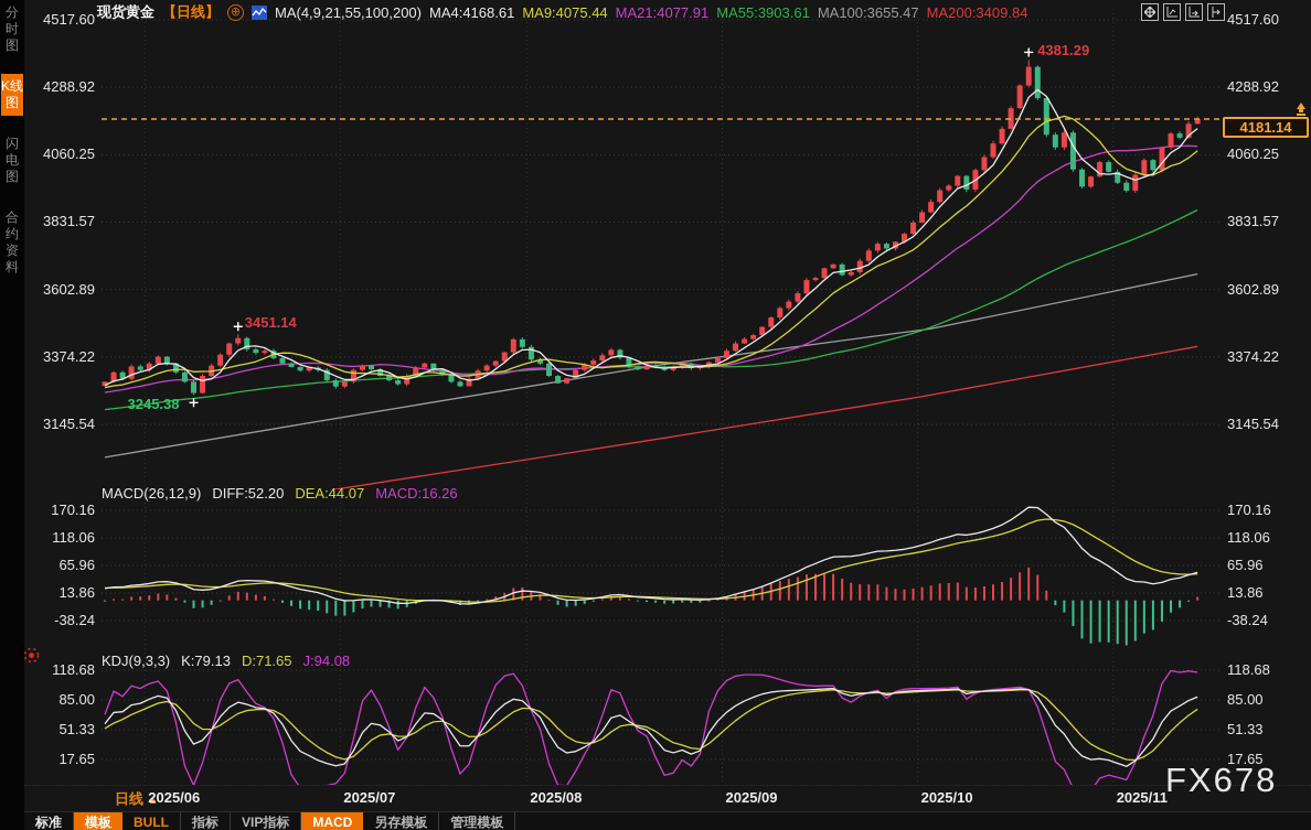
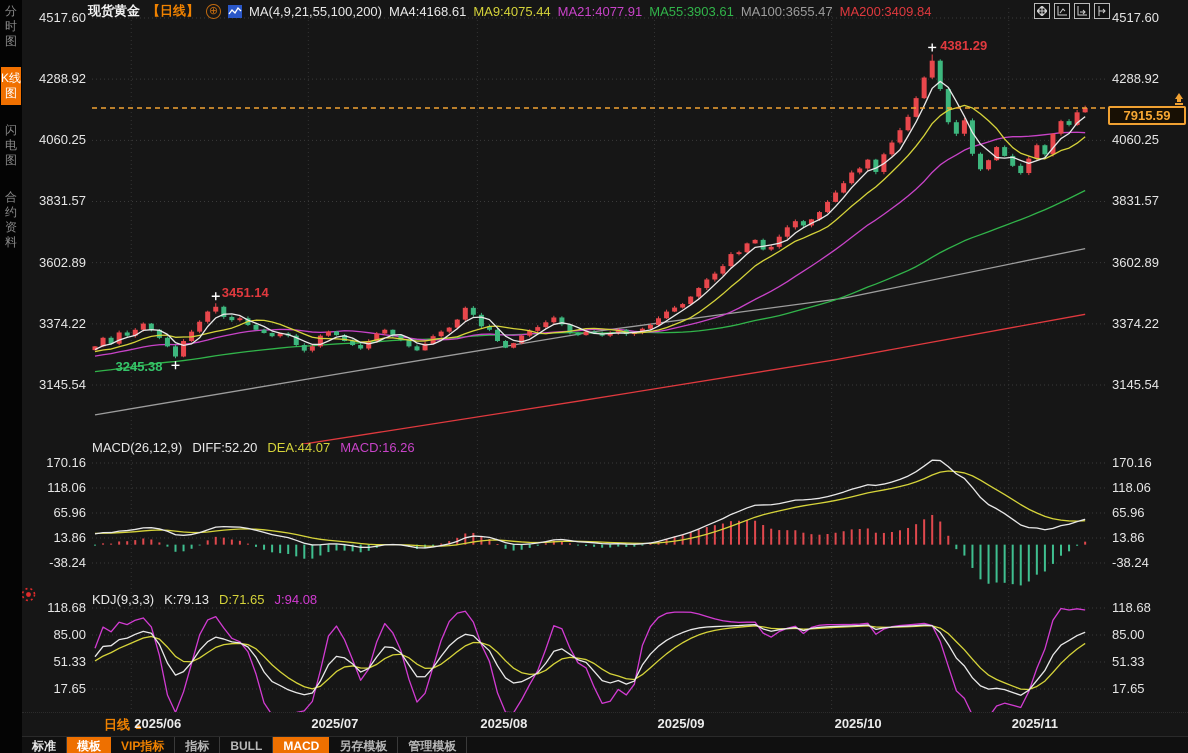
  分时图
  K线图
  闪电图
  合约资料
  现货黄金
  【日线】
  ⊕
  MA(4,9,21,55,100,200)
  MA4:4168.61
  MA9:4075.44
  MA21:4077.91
  MA55:3903.61
  MA100:3655.47
  MA200:3409.84
  MACD(26,12,9) DIFF:52.20 DEA:44.07 MACD:16.26
  KDJ(9,3,3) K:79.13 D:71.65 J:94.08
  4517.60
  4517.60
  4288.92
  4288.92
  4060.25
  4060.25
  3831.57
  3831.57
  3602.89
  3602.89
  3374.22
  3374.22
  3145.54
  3145.54
  170.16
  170.16
  118.06
  118.06
  65.96
  65.96
  13.86
  13.86
  -38.24
  -38.24
  118.68
  118.68
  85.00
  85.00
  51.33
  51.33
  17.65
  17.65
  4381.29
  3451.14
  3245.38
- 4181.14
+ 7915.59
  日线 ▲
  2025/06
  2025/07
  2025/08
  2025/09
  2025/10
  2025/11
  标准
  模板
- BULL
+ VIP指标
  指标
- VIP指标
+ BULL
  MACD
  另存模板
  管理模板
- FX678
